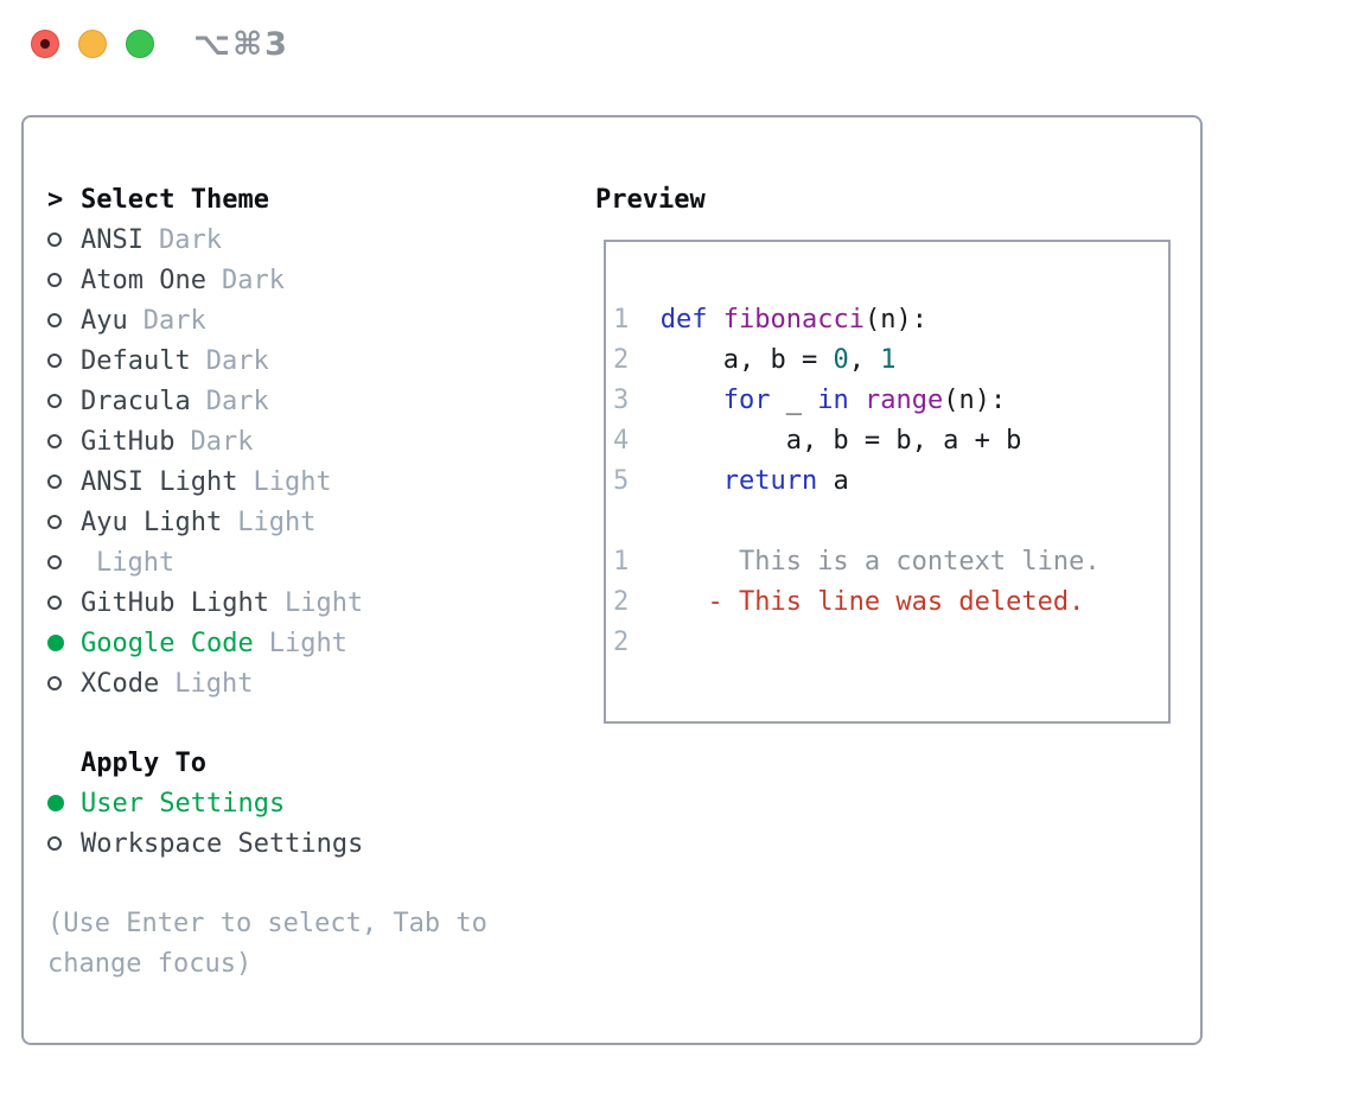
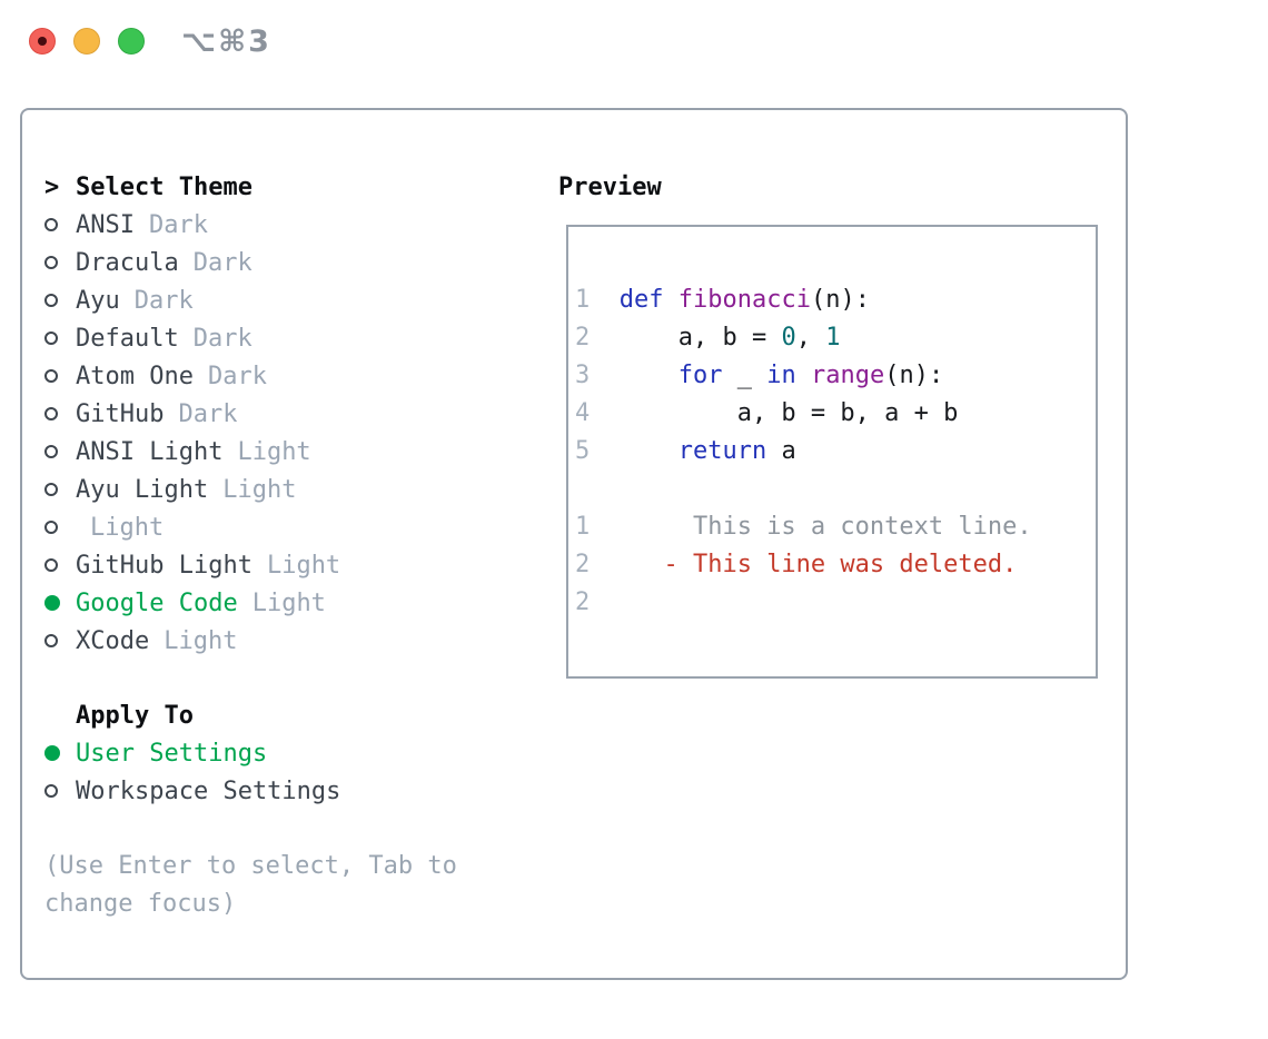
  ⌥⌘3
  >
  Select Theme
  ANSI
  Dark
- Atom One
+ Dracula
  Dark
  Ayu
  Dark
  Default
  Dark
- Dracula
+ Atom One
  Dark
  GitHub
  Dark
  ANSI Light
  Light
  Ayu Light
  Light
  Light
  GitHub Light
  Light
  Google Code
  Light
  XCode
  Light
  Apply To
  User Settings
  Workspace Settings
  (Use Enter to select, Tab to
  change focus)
  Preview
  1
  def
  fibonacci
  (n):
  2
  a, b =
  0
  ,
  1
  3
  for
  _
  in
  range
  (n):
  4
  a, b = b, a + b
  5
  return
  a
  1
  This is a context line.
  2
  - This line was deleted.
  2
